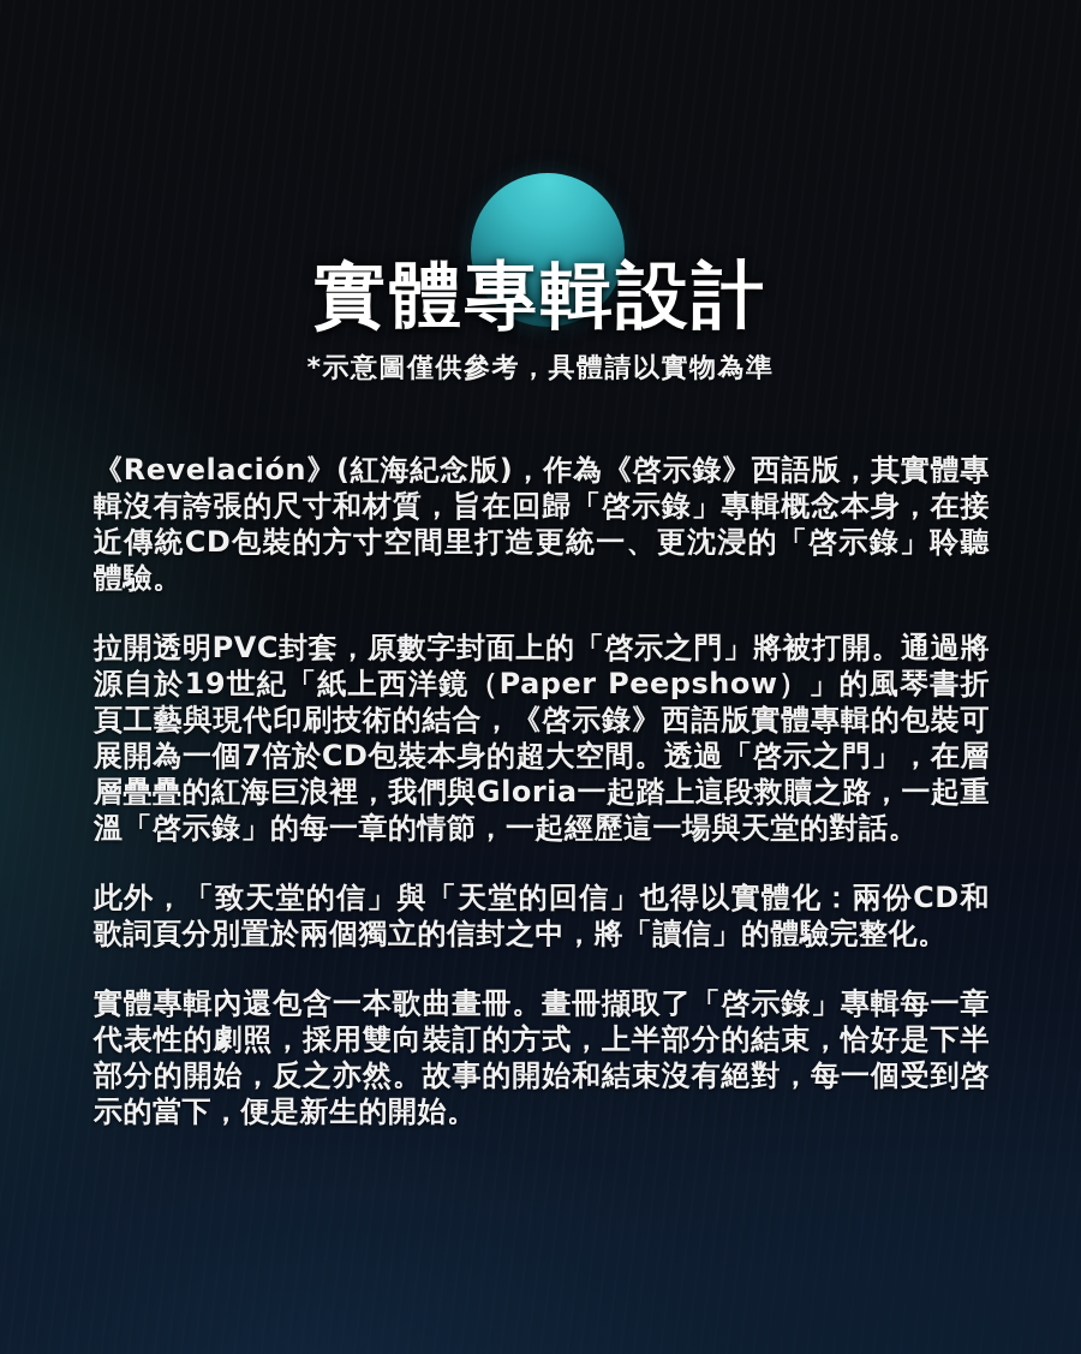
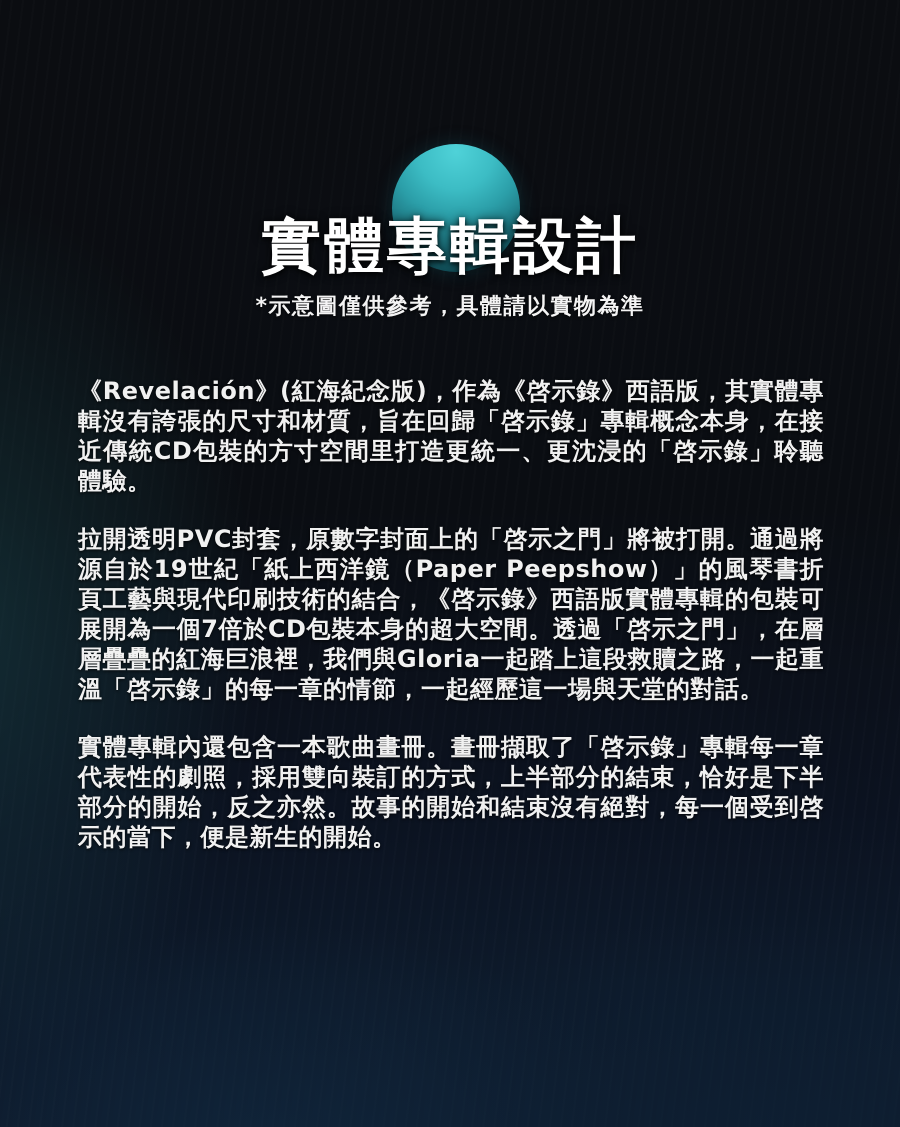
  實體專輯設計
  *示意圖僅供參考，具體請以實物為準
  《Revelación》(紅海紀念版)，作為《啓示錄》西語版，其實體專輯沒有誇張的尺寸和材質，旨在回歸「啓示錄」專輯概念本身，在接近傳統CD包裝的方寸空間里打造更統一、更沈浸的「啓示錄」聆聽體驗。
  拉開透明PVC封套，原數字封面上的「啓示之門」將被打開。通過將源自於19世紀「紙上西洋鏡（Paper Peepshow）」的風琴書折頁工藝與現代印刷技術的結合，《啓示錄》西語版實體專輯的包裝可展開為一個7倍於CD包裝本身的超大空間。透過「啓示之門」，在層層疊疊的紅海巨浪裡，我們與Gloria一起踏上這段救贖之路，一起重溫「啓示錄」的每一章的情節，一起經歷這一場與天堂的對話。
- 此外，「致天堂的信」與「天堂的回信」也得以實體化：兩份CD和歌詞頁分別置於兩個獨立的信封之中，將「讀信」的體驗完整化。
  實體專輯內還包含一本歌曲畫冊。畫冊擷取了「啓示錄」專輯每一章代表性的劇照，採用雙向裝訂的方式，上半部分的結束，恰好是下半部分的開始，反之亦然。故事的開始和結束沒有絕對，每一個受到啓示的當下，便是新生的開始。
